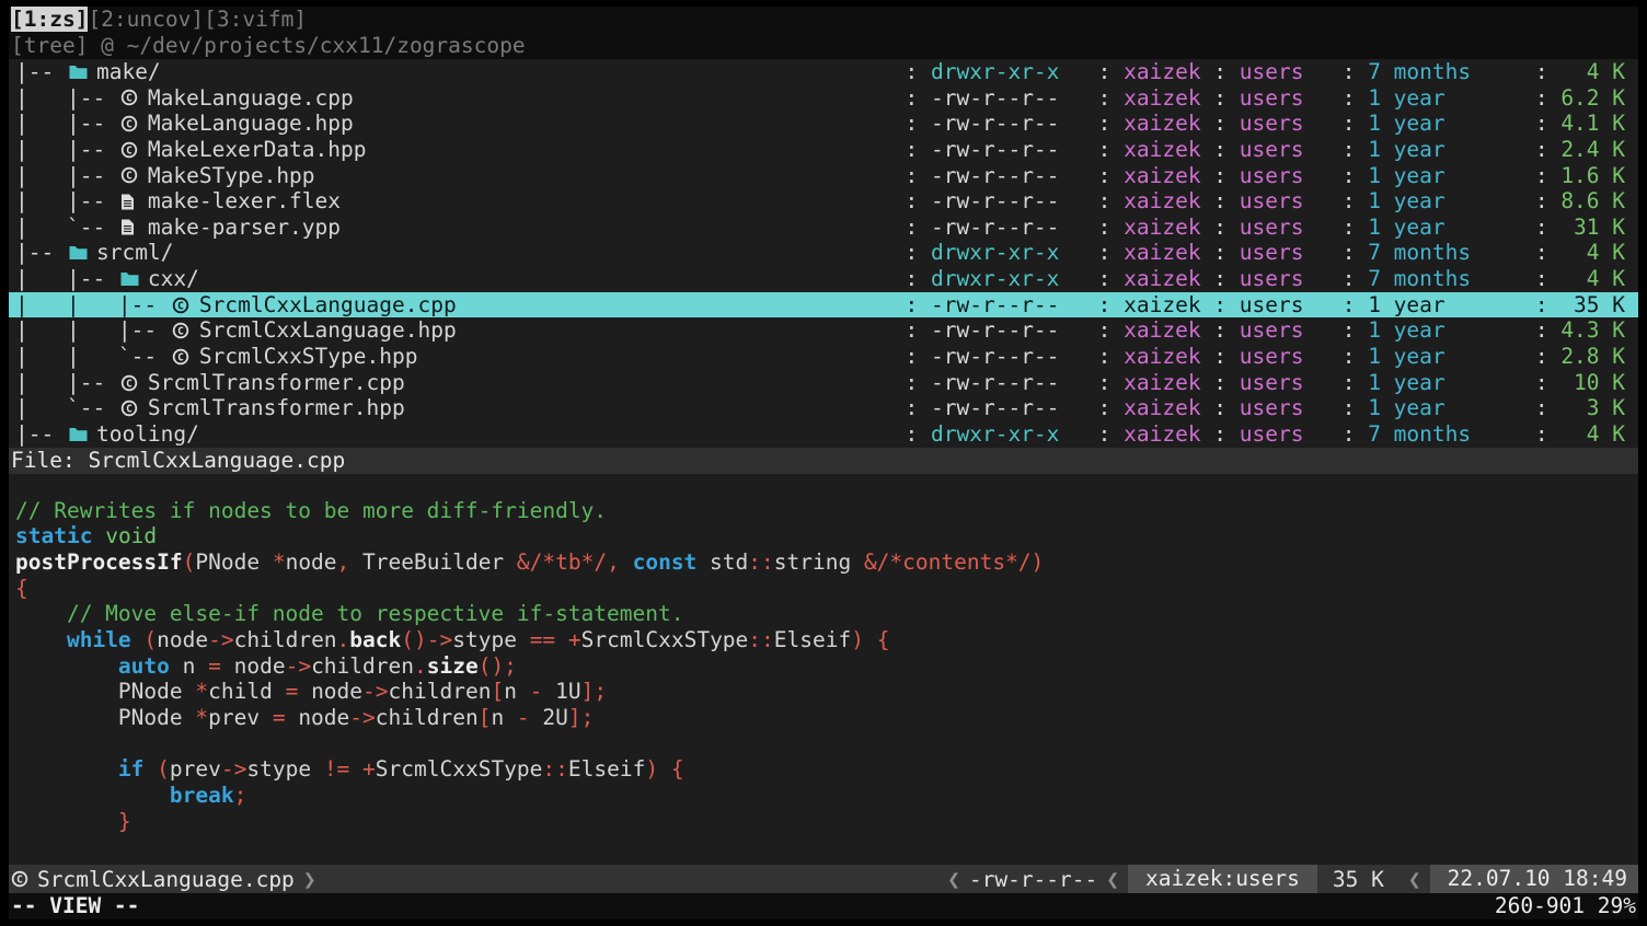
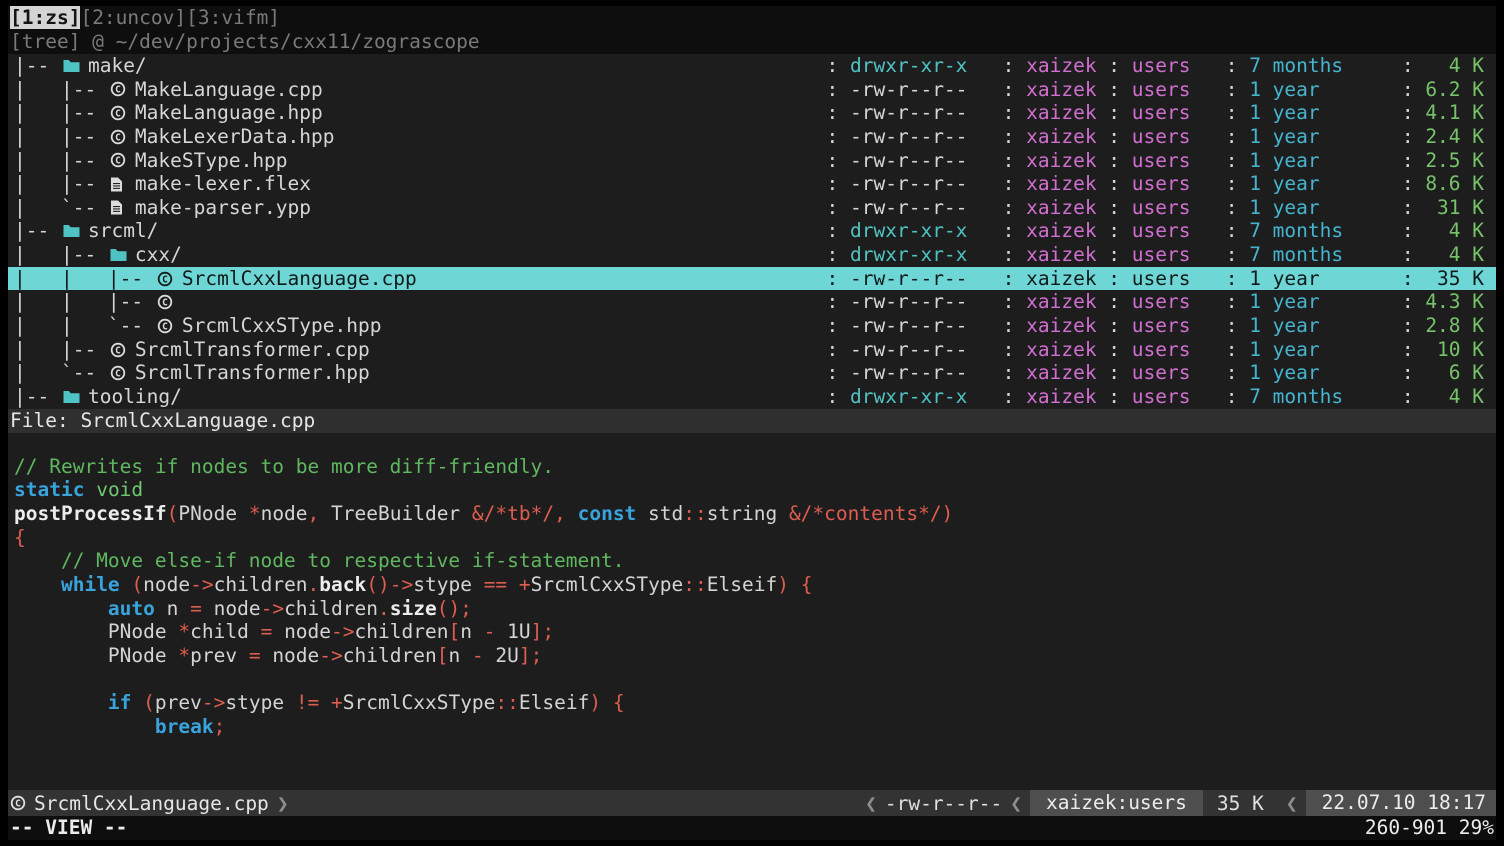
  [1:zs][2:uncov][3:vifm]
  [tree] @ ~/dev/projects/cxx11/zograscope
  |--
  make/
  :
  drwxr-xr-x
  :
  xaizek
  :
  users
  :
  7 months
  :
  4 K
  | |--
  C
  MakeLanguage.cpp
  :
  -rw-r--r--
  :
  xaizek
  :
  users
  :
  1 year
  :
  6.2 K
  | |--
  C
  MakeLanguage.hpp
  :
  -rw-r--r--
  :
  xaizek
  :
  users
  :
  1 year
  :
  4.1 K
  | |--
  C
  MakeLexerData.hpp
  :
  -rw-r--r--
  :
  xaizek
  :
  users
  :
  1 year
  :
  2.4 K
  | |--
  C
  MakeSType.hpp
  :
  -rw-r--r--
  :
  xaizek
  :
  users
  :
  1 year
  :
- 1.6 K
+ 2.5 K
  | |--
  make-lexer.flex
  :
  -rw-r--r--
  :
  xaizek
  :
  users
  :
  1 year
  :
  8.6 K
  | `--
  make-parser.ypp
  :
  -rw-r--r--
  :
  xaizek
  :
  users
  :
  1 year
  :
  31 K
  |--
  srcml/
  :
  drwxr-xr-x
  :
  xaizek
  :
  users
  :
  7 months
  :
  4 K
  | |--
  cxx/
  :
  drwxr-xr-x
  :
  xaizek
  :
  users
  :
  7 months
  :
  4 K
  | | |--
  C
  SrcmlCxxLanguage.cpp
  :
  -rw-r--r--
  :
  xaizek
  :
  users
  :
  1 year
  :
  35 K
  | | |--
  C
- SrcmlCxxLanguage.hpp
  :
  -rw-r--r--
  :
  xaizek
  :
  users
  :
  1 year
  :
  4.3 K
  | | `--
  C
  SrcmlCxxSType.hpp
  :
  -rw-r--r--
  :
  xaizek
  :
  users
  :
  1 year
  :
  2.8 K
  | |--
  C
  SrcmlTransformer.cpp
  :
  -rw-r--r--
  :
  xaizek
  :
  users
  :
  1 year
  :
  10 K
  | `--
  C
  SrcmlTransformer.hpp
  :
  -rw-r--r--
  :
  xaizek
  :
  users
  :
  1 year
  :
- 3 K
+ 6 K
  |--
  tooling/
  :
  drwxr-xr-x
  :
  xaizek
  :
  users
  :
  7 months
  :
  4 K
  File: SrcmlCxxLanguage.cpp
  // Rewrites if nodes to be more diff-friendly.
  static void
  postProcessIf(PNode *node, TreeBuilder &/*tb*/, const std::string &/*contents*/)
  {
  // Move else-if node to respective if-statement.
  while (node->children.back()->stype == +SrcmlCxxSType::Elseif) {
  auto n = node->children.size();
  PNode *child = node->children[n - 1U];
  PNode *prev = node->children[n - 2U];
  if (prev->stype != +SrcmlCxxSType::Elseif) {
  break;
- }
  C
  SrcmlCxxLanguage.cpp
  ❯
  ❮
  -rw-r--r--
  ❮
  xaizek:users
  35 K
  ❮
- 22.07.10 18:49
+ 22.07.10 18:17
  -- VIEW --
  260-901 29%
